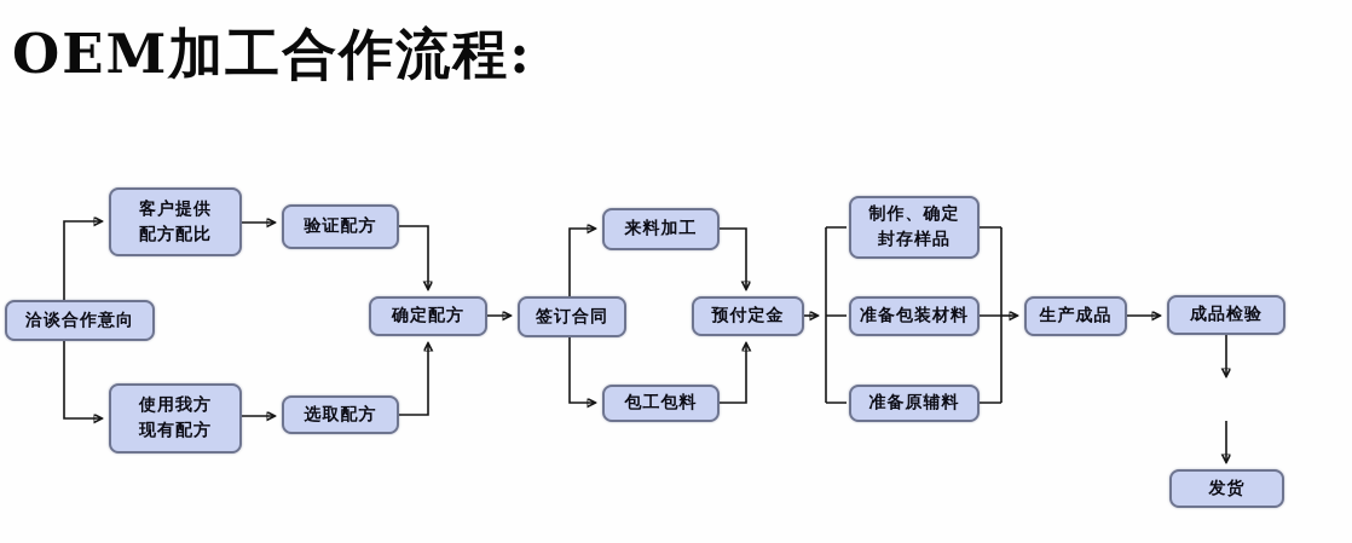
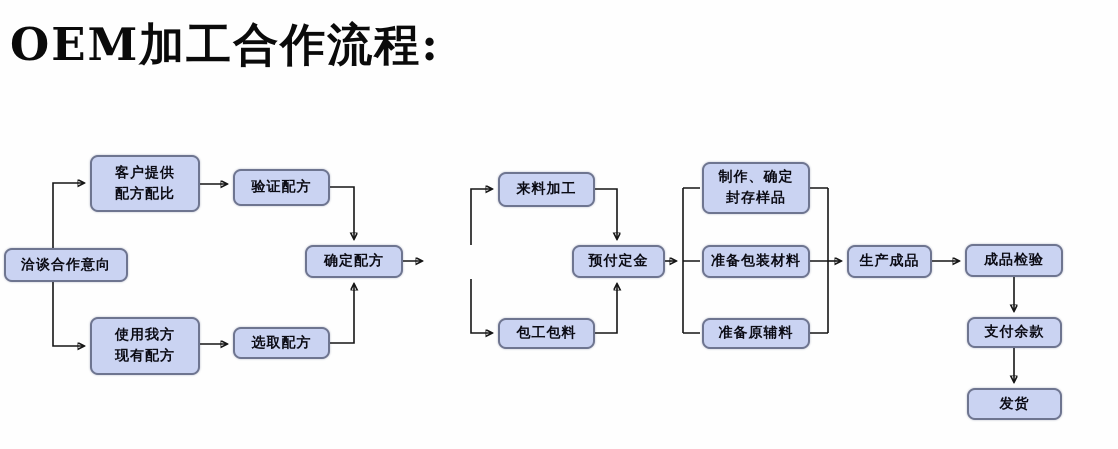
  OEM加工合作流程:
  洽谈合作意向
  客户提供
  配方配比
  验证配方
  使用我方
  现有配方
  选取配方
  确定配方
- 签订合同
  来料加工
  包工包料
  预付定金
  制作、确定
  封存样品
  准备包装材料
  准备原辅料
  生产成品
  成品检验
+ 支付余款
  发货
